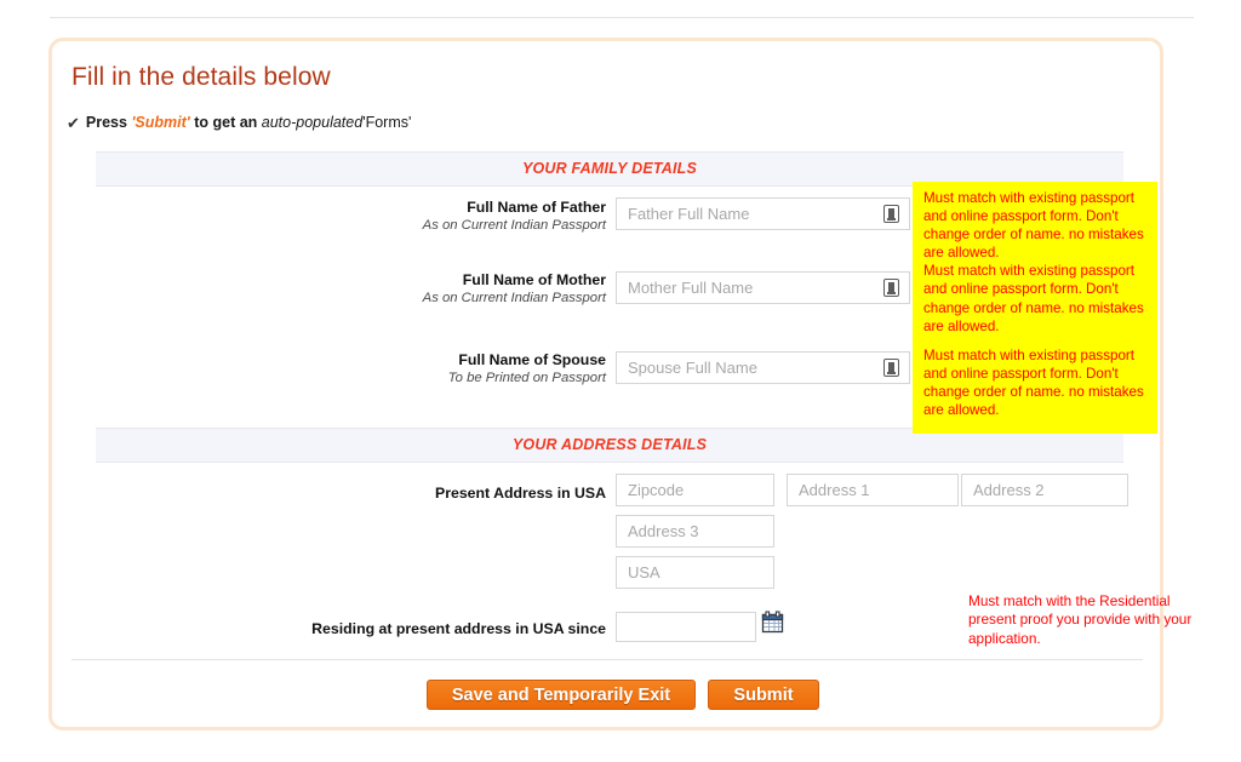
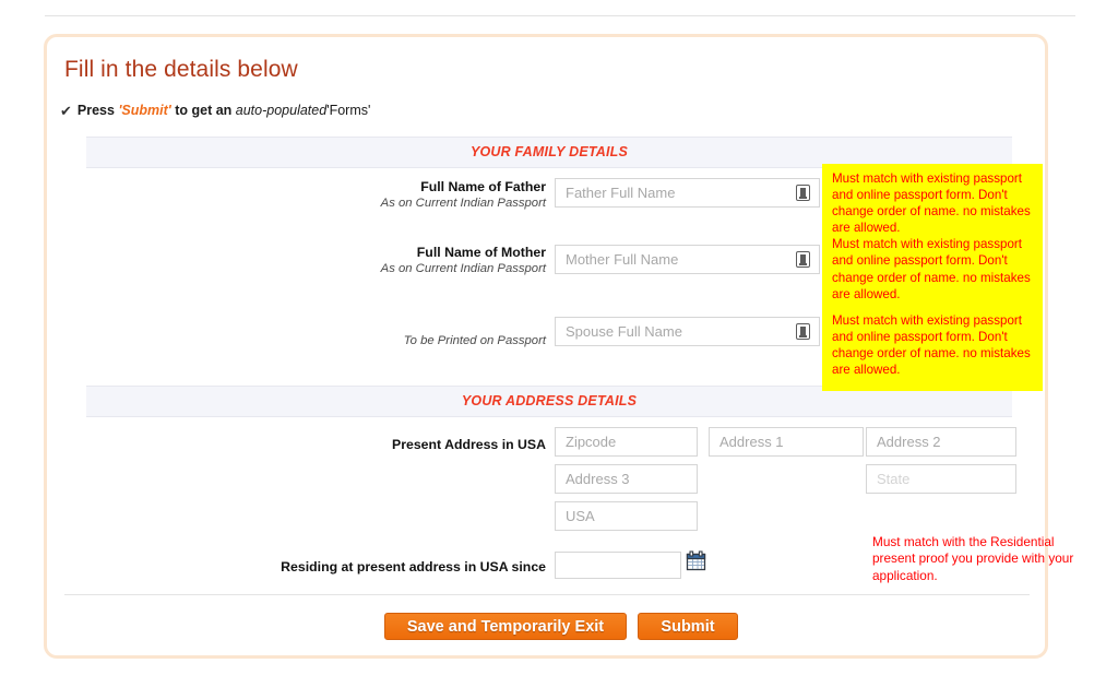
  Fill in the details below
  ✔ Press 'Submit' to get an auto-populated'Forms'
  YOUR FAMILY DETAILS
  Full Name of Father
  As on Current Indian Passport
  Father Full Name
  Full Name of Mother
  As on Current Indian Passport
  Mother Full Name
- Full Name of Spouse
  To be Printed on Passport
  Spouse Full Name
  YOUR ADDRESS DETAILS
  Present Address in USA
  Zipcode
  Address 1
  Address 2
  Address 3
+ State
  USA
  Must match with the Residential present proof you provide with your application.
  Residing at present address in USA since
  Save and Temporarily Exit
  Submit
  Must match with existing passport and online passport form. Don't change order of name. no mistakes are allowed.
  Must match with existing passport and online passport form. Don't change order of name. no mistakes are allowed.
  Must match with existing passport and online passport form. Don't change order of name. no mistakes are allowed.
